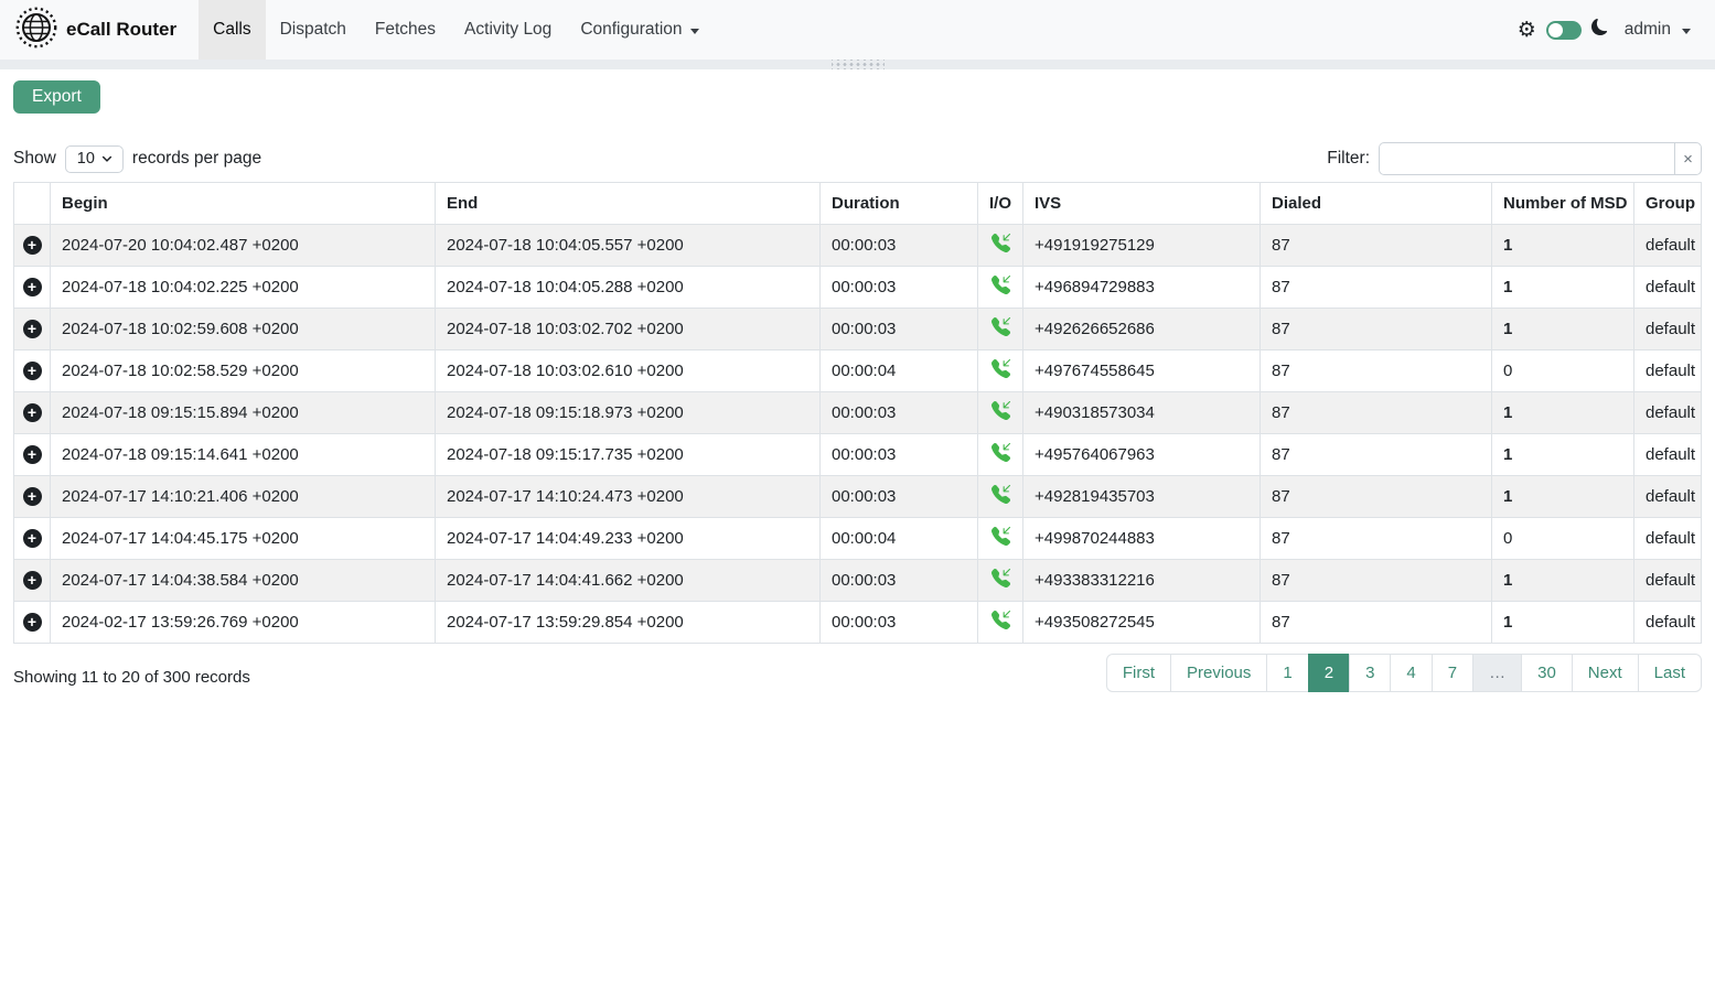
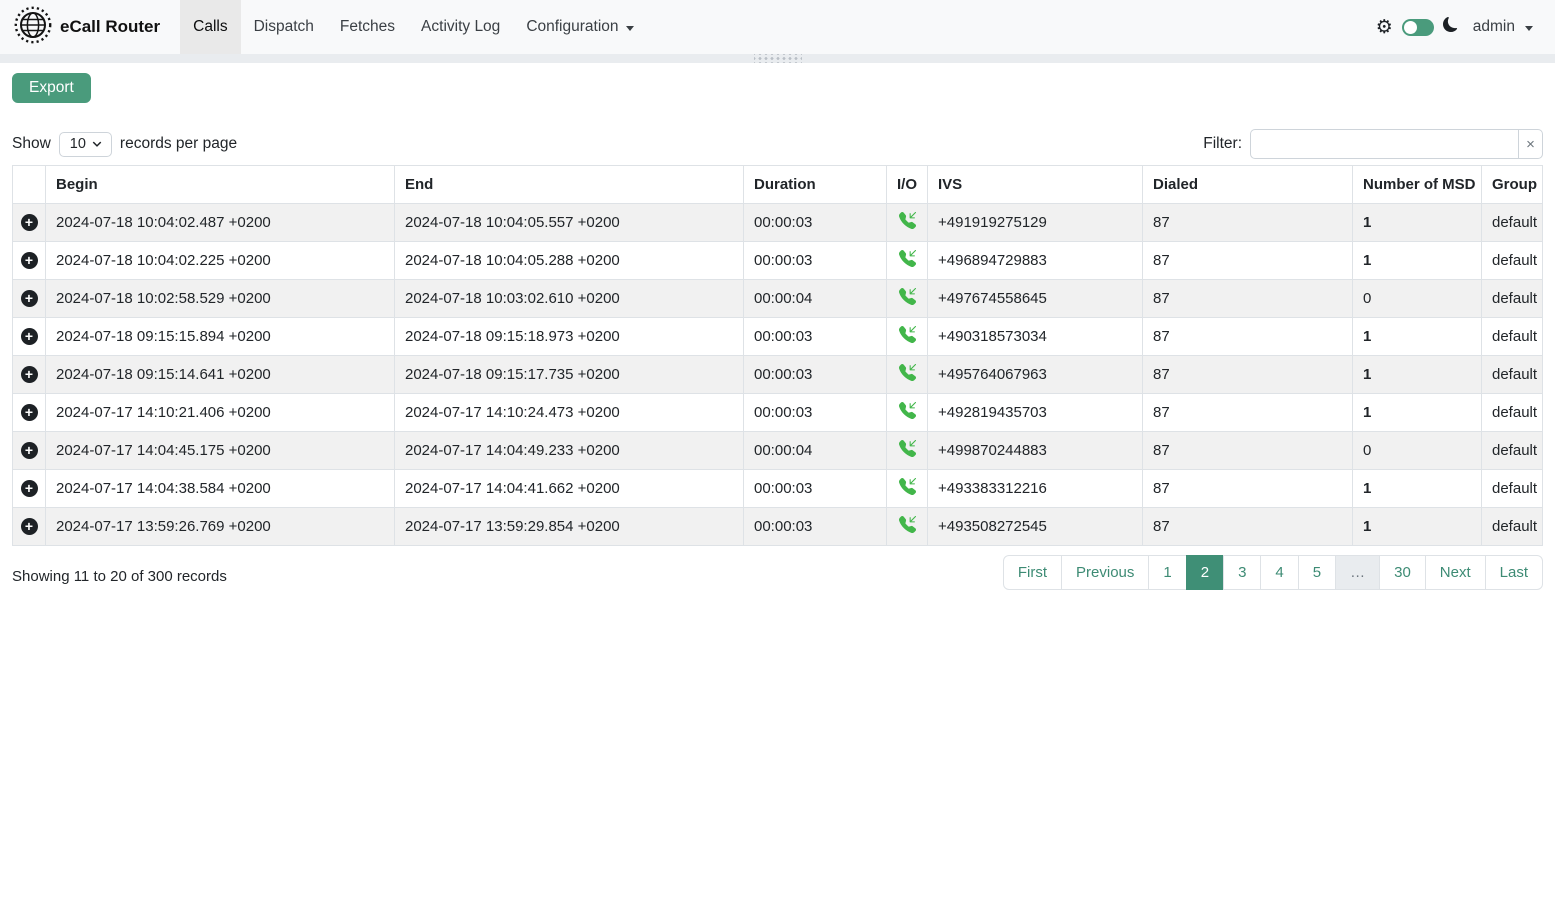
  eCall Router
  Calls
  Dispatch
  Fetches
  Activity Log
  Configuration
  ⚙
  admin
  Export
  Show
  10
  records per page
  Filter:
  ×
  	Begin	End	Duration	I/O	IVS	Dialed	Number of MSD	Group
- +	2024-07-20 10:04:02.487 +0200	2024-07-18 10:04:05.557 +0200	00:00:03		+491919275129	87	1	default
+ +	2024-07-18 10:04:02.487 +0200	2024-07-18 10:04:05.557 +0200	00:00:03		+491919275129	87	1	default
  +	2024-07-18 10:04:02.225 +0200	2024-07-18 10:04:05.288 +0200	00:00:03		+496894729883	87	1	default
- +	2024-07-18 10:02:59.608 +0200	2024-07-18 10:03:02.702 +0200	00:00:03		+492626652686	87	1	default
  +	2024-07-18 10:02:58.529 +0200	2024-07-18 10:03:02.610 +0200	00:00:04		+497674558645	87	0	default
  +	2024-07-18 09:15:15.894 +0200	2024-07-18 09:15:18.973 +0200	00:00:03		+490318573034	87	1	default
  +	2024-07-18 09:15:14.641 +0200	2024-07-18 09:15:17.735 +0200	00:00:03		+495764067963	87	1	default
  +	2024-07-17 14:10:21.406 +0200	2024-07-17 14:10:24.473 +0200	00:00:03		+492819435703	87	1	default
  +	2024-07-17 14:04:45.175 +0200	2024-07-17 14:04:49.233 +0200	00:00:04		+499870244883	87	0	default
  +	2024-07-17 14:04:38.584 +0200	2024-07-17 14:04:41.662 +0200	00:00:03		+493383312216	87	1	default
- +	2024-02-17 13:59:26.769 +0200	2024-07-17 13:59:29.854 +0200	00:00:03		+493508272545	87	1	default
+ +	2024-07-17 13:59:26.769 +0200	2024-07-17 13:59:29.854 +0200	00:00:03		+493508272545	87	1	default
  Showing 11 to 20 of 300 records
  First
  Previous
  1
  2
  3
  4
- 7
+ 5
  …
  30
  Next
  Last
